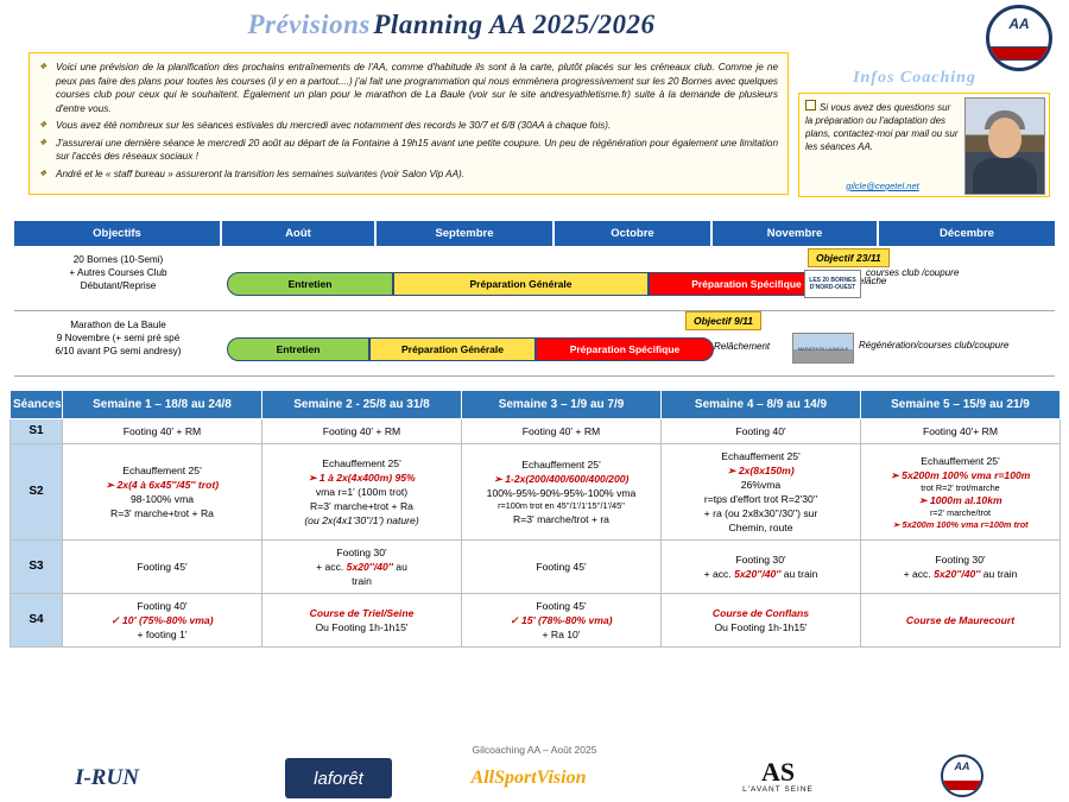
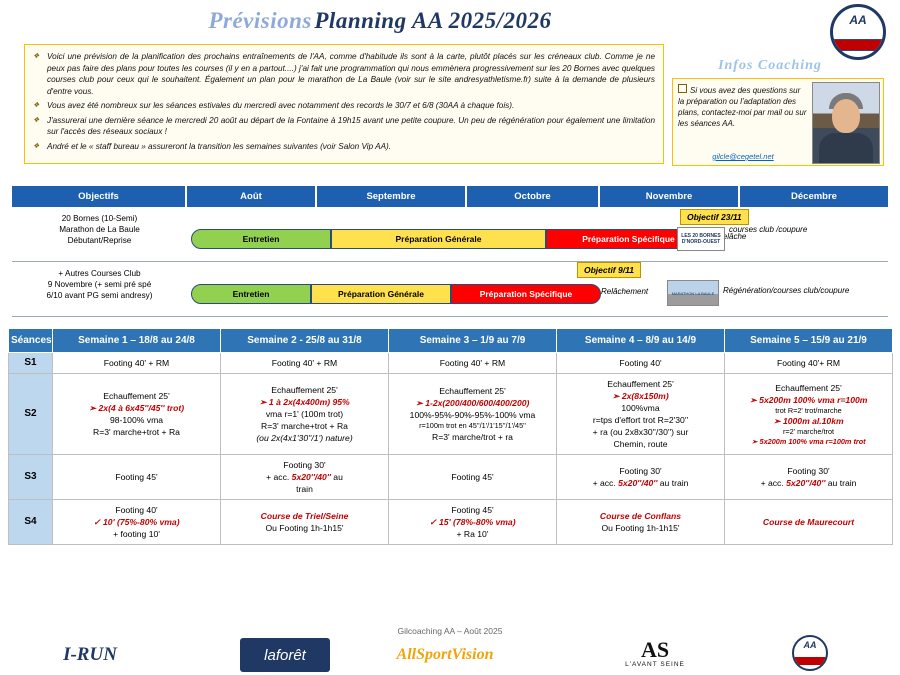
  Prévisions Planning AA 2025/2026
  AA
  Voici une prévision de la planification des prochains entraînements de l'AA, comme d'habitude ils sont à la carte, plutôt placés sur les créneaux club. Comme je ne peux pas faire des plans pour toutes les courses (il y en a partout....) j'ai fait une programmation qui nous emmènera progressivement sur les 20 Bornes avec quelques courses club pour ceux qui le souhaitent. Également un plan pour le marathon de La Baule (voir sur le site andresyathletisme.fr) suite à la demande de plusieurs d'entre vous.
  Vous avez été nombreux sur les séances estivales du mercredi avec notamment des records le 30/7 et 6/8 (30AA à chaque fois).
  J'assurerai une dernière séance le mercredi 20 août au départ de la Fontaine à 19h15 avant une petite coupure. Un peu de régénération pour également une limitation sur l'accès des réseaux sociaux !
  André et le « staff bureau » assureront la transition les semaines suivantes (voir Salon Vip AA).
  Infos Coaching
  Si vous avez des questions sur la préparation ou l'adaptation des plans, contactez-moi par mail ou sur les séances AA.
  gilcle@cegetel.net
  Objectifs
  Août
  Septembre
  Octobre
  Novembre
  Décembre
  20 Bornes (10-Semi)
- + Autres Courses Club
+ Marathon de La Baule
  Débutant/Reprise
  Entretien
  Préparation Générale
  Préparation Spécifique
  Objectif 23/11
  elâche
  courses club /coupure
- Marathon de La Baule
+ + Autres Courses Club
  9 Novembre (+ semi pré spé
  6/10 avant PG semi andresy)
  Entretien
  Préparation Générale
  Préparation Spécifique
  Objectif 9/11
  Relâchement
  Régénération/courses club/coupure
  Séances	Semaine 1 – 18/8 au 24/8	Semaine 2 - 25/8 au 31/8	Semaine 3 – 1/9 au 7/9	Semaine 4 – 8/9 au 14/9	Semaine 5 – 15/9 au 21/9
  S1	Footing 40' + RM	Footing 40' + RM	Footing 40' + RM	Footing 40'	Footing 40'+ RM
- S2	Echauffement 25'➢ 2x(4 à 6x45''/45'' trot)98-100% vmaR=3' marche+trot + Ra	Echauffement 25'➢ 1 à 2x(4x400m) 95%vma r=1' (100m trot)R=3' marche+trot + Ra(ou 2x(4x1'30''/1') nature)	Echauffement 25'➢ 1-2x(200/400/600/400/200)100%-95%-90%-95%-100% vmar=100m trot en 45''/1'/1'15''/1'/45''R=3' marche/trot + ra	Echauffement 25'➢ 2x(8x150m)26%vmar=tps d'effort trot R=2'30''+ ra (ou 2x8x30''/30'') surChemin, route	Echauffement 25'➢ 5x200m 100% vma r=100mtrot R=2' trot/marche➢ 1000m al.10kmr=2' marche/trot➢ 5x200m 100% vma r=100m trot
+ S2	Echauffement 25'➢ 2x(4 à 6x45''/45'' trot)98-100% vmaR=3' marche+trot + Ra	Echauffement 25'➢ 1 à 2x(4x400m) 95%vma r=1' (100m trot)R=3' marche+trot + Ra(ou 2x(4x1'30''/1') nature)	Echauffement 25'➢ 1-2x(200/400/600/400/200)100%-95%-90%-95%-100% vmar=100m trot en 45''/1'/1'15''/1'/45''R=3' marche/trot + ra	Echauffement 25'➢ 2x(8x150m)100%vmar=tps d'effort trot R=2'30''+ ra (ou 2x8x30''/30'') surChemin, route	Echauffement 25'➢ 5x200m 100% vma r=100mtrot R=2' trot/marche➢ 1000m al.10kmr=2' marche/trot➢ 5x200m 100% vma r=100m trot
  S3	Footing 45'	Footing 30'+ acc. 5x20''/40'' autrain	Footing 45'	Footing 30'+ acc. 5x20''/40'' au train	Footing 30'+ acc. 5x20''/40'' au train
- S4	Footing 40'✓ 10' (75%-80% vma)+ footing 1'	Course de Triel/SeineOu Footing 1h-1h15'	Footing 45'✓ 15' (78%-80% vma)+ Ra 10'	Course de ConflansOu Footing 1h-1h15'	Course de Maurecourt
+ S4	Footing 40'✓ 10' (75%-80% vma)+ footing 10'	Course de Triel/SeineOu Footing 1h-1h15'	Footing 45'✓ 15' (78%-80% vma)+ Ra 10'	Course de ConflansOu Footing 1h-1h15'	Course de Maurecourt
  Gilcoaching AA – Août 2025
  I-RUN
  laforêt
  AllSportVision
  AS
  AA
